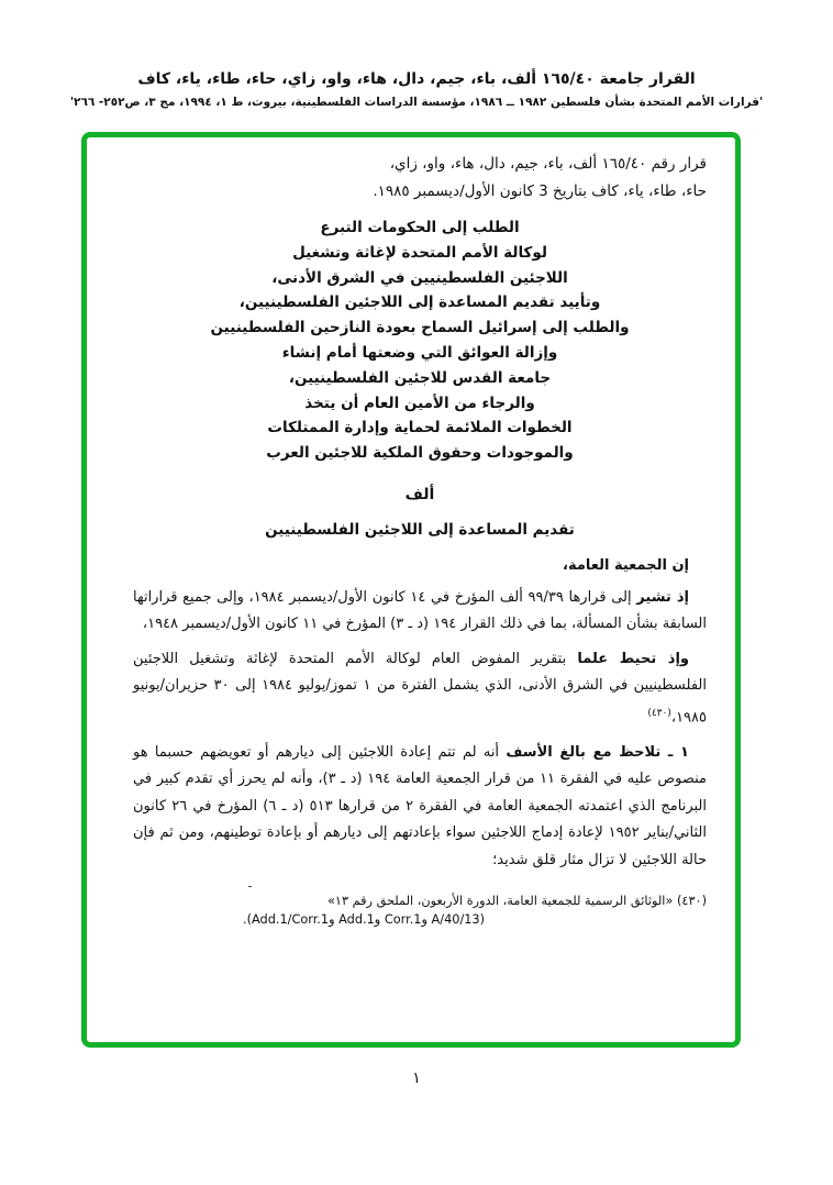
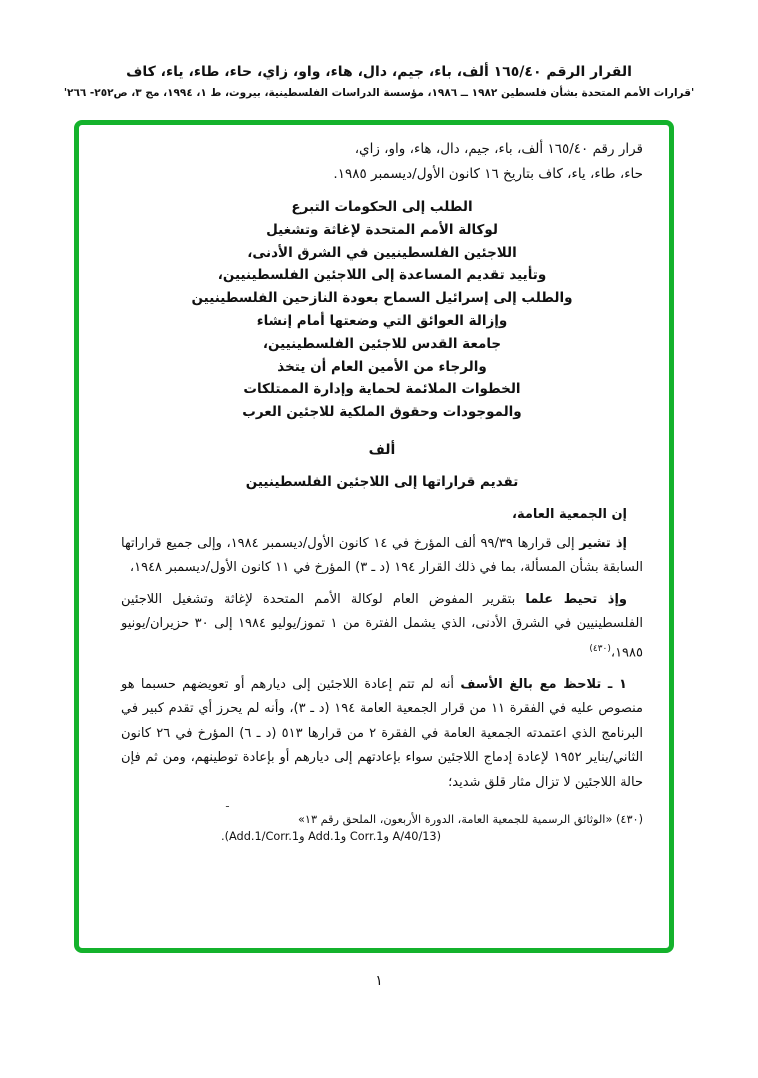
- القرار جامعة ١٦٥/٤٠ ألف، باء، جيم، دال، هاء، واو، زاي، حاء، طاء، ياء، كاف
+ القرار الرقم ١٦٥/٤٠ ألف، باء، جيم، دال، هاء، واو، زاي، حاء، طاء، ياء، كاف
  'قرارات الأمم المتحدة بشأن فلسطين ١٩٨٢ ــ ١٩٨٦، مؤسسة الدراسات الفلسطينية، بيروت، ط ١، ١٩٩٤، مج ٣، ص٢٥٢- ٢٦٦'
  قرار رقم ١٦٥/٤٠ ألف، باء، جيم، دال، هاء، واو، زاي،
- حاء، طاء، ياء، كاف بتاريخ 3 كانون الأول/ديسمبر ١٩٨٥.
+ حاء، طاء، ياء، كاف بتاريخ ١٦ كانون الأول/ديسمبر ١٩٨٥.
  الطلب إلى الحكومات التبرع
  لوكالة الأمم المتحدة لإغاثة وتشغيل
  اللاجئين الفلسطينيين في الشرق الأدنى،
  وتأييد تقديم المساعدة إلى اللاجئين الفلسطينيين،
  والطلب إلى إسرائيل السماح بعودة النازحين الفلسطينيين
  وإزالة العوائق التي وضعتها أمام إنشاء
  جامعة القدس للاجئين الفلسطينيين،
  والرجاء من الأمين العام أن يتخذ
  الخطوات الملائمة لحماية وإدارة الممتلكات
  والموجودات وحقوق الملكية للاجئين العرب
  ألف
- تقديم المساعدة إلى اللاجئين الفلسطينيين
+ تقديم قراراتها إلى اللاجئين الفلسطينيين
  إن الجمعية العامة،
  إذ تشير إلى قرارها ٩٩/٣٩ ألف المؤرخ في ١٤ كانون الأول/ديسمبر ١٩٨٤، وإلى جميع قراراتها السابقة بشأن المسألة، بما في ذلك القرار ١٩٤ (د ـ ٣) المؤرخ في ١١ كانون الأول/ديسمبر ١٩٤٨،
  وإذ تحيط علما بتقرير المفوض العام لوكالة الأمم المتحدة لإغاثة وتشغيل اللاجئين الفلسطينيين في الشرق الأدنى، الذي يشمل الفترة من ١ تموز/يوليو ١٩٨٤ إلى ٣٠ حزيران/يونيو ١٩٨٥،(٤٣٠)
  ١ ـ تلاحظ مع بالغ الأسف أنه لم تتم إعادة اللاجئين إلى ديارهم أو تعويضهم حسبما هو منصوص عليه في الفقرة ١١ من قرار الجمعية العامة ١٩٤ (د ـ ٣)، وأنه لم يحرز أي تقدم كبير في البرنامج الذي اعتمدته الجمعية العامة في الفقرة ٢ من قرارها ٥١٣ (د ـ ٦) المؤرخ في ٢٦ كانون الثاني/يناير ١٩٥٢ لإعادة إدماج اللاجئين سواء بإعادتهم إلى ديارهم أو بإعادة توطينهم، ومن ثم فإن حالة اللاجئين لا تزال مثار قلق شديد؛
  ـ
  (٤٣٠) «الوثائق الرسمية للجمعية العامة، الدورة الأربعون، الملحق رقم ١٣»
  (A/40/13 وCorr.1 وAdd.1 وAdd.1/Corr.1).
  ١
